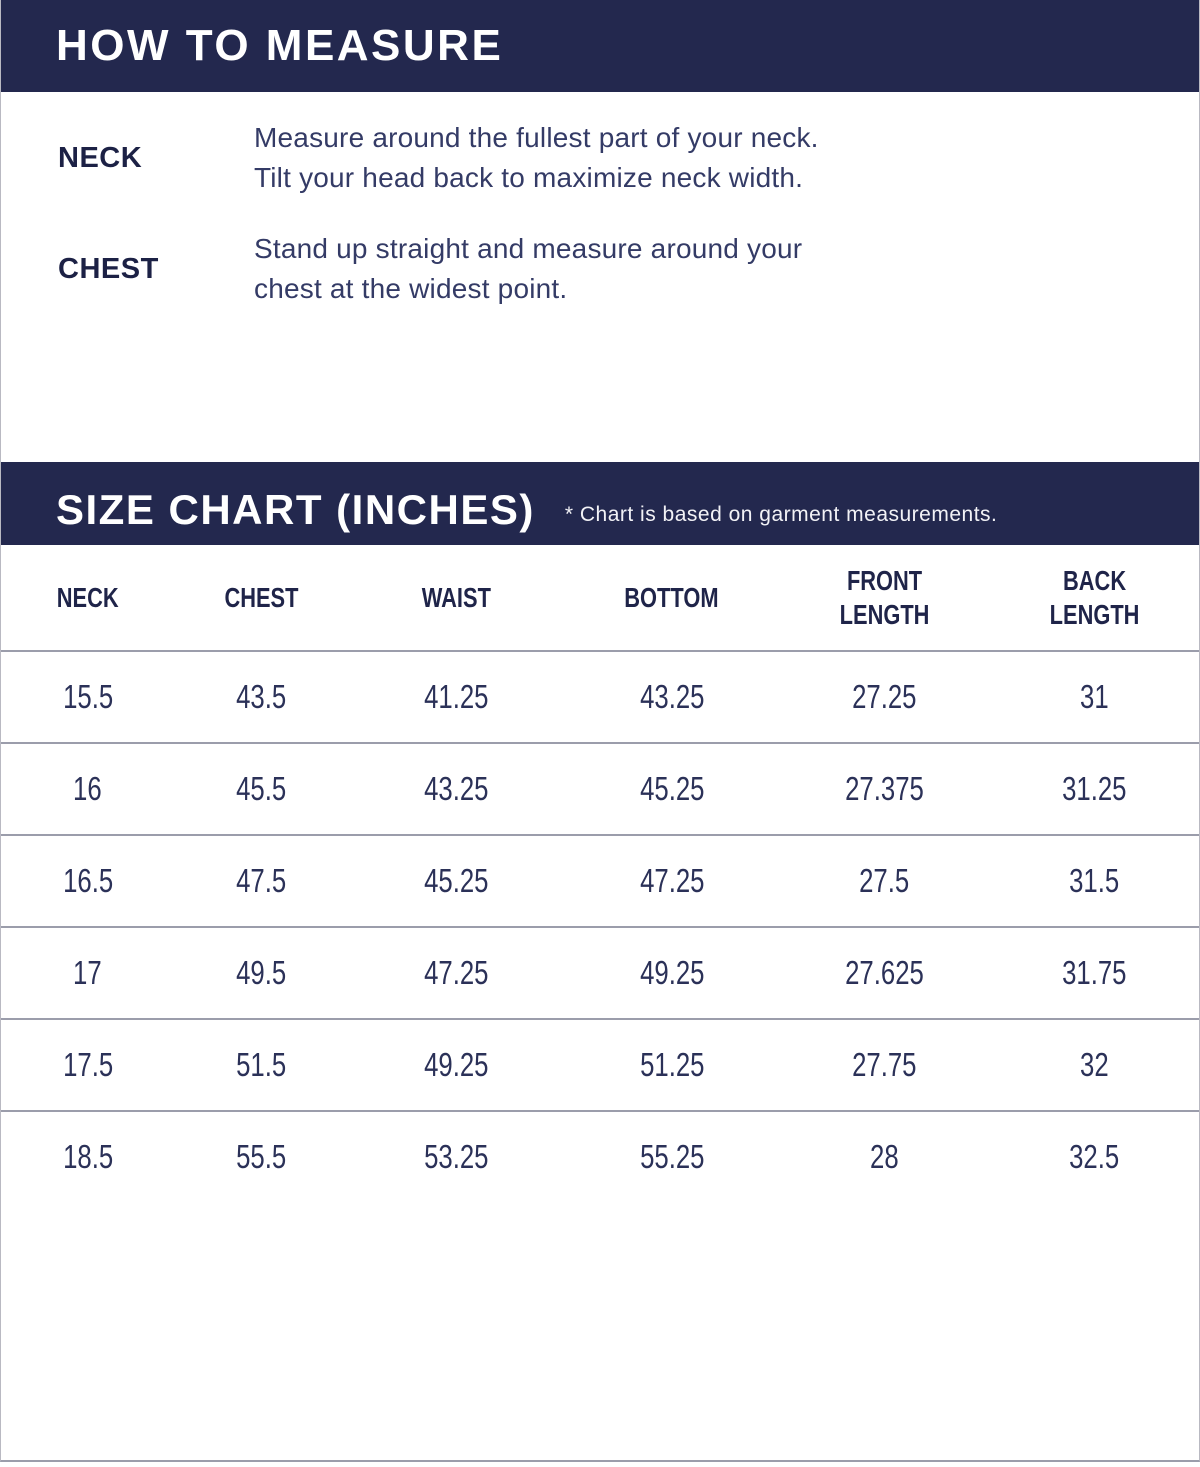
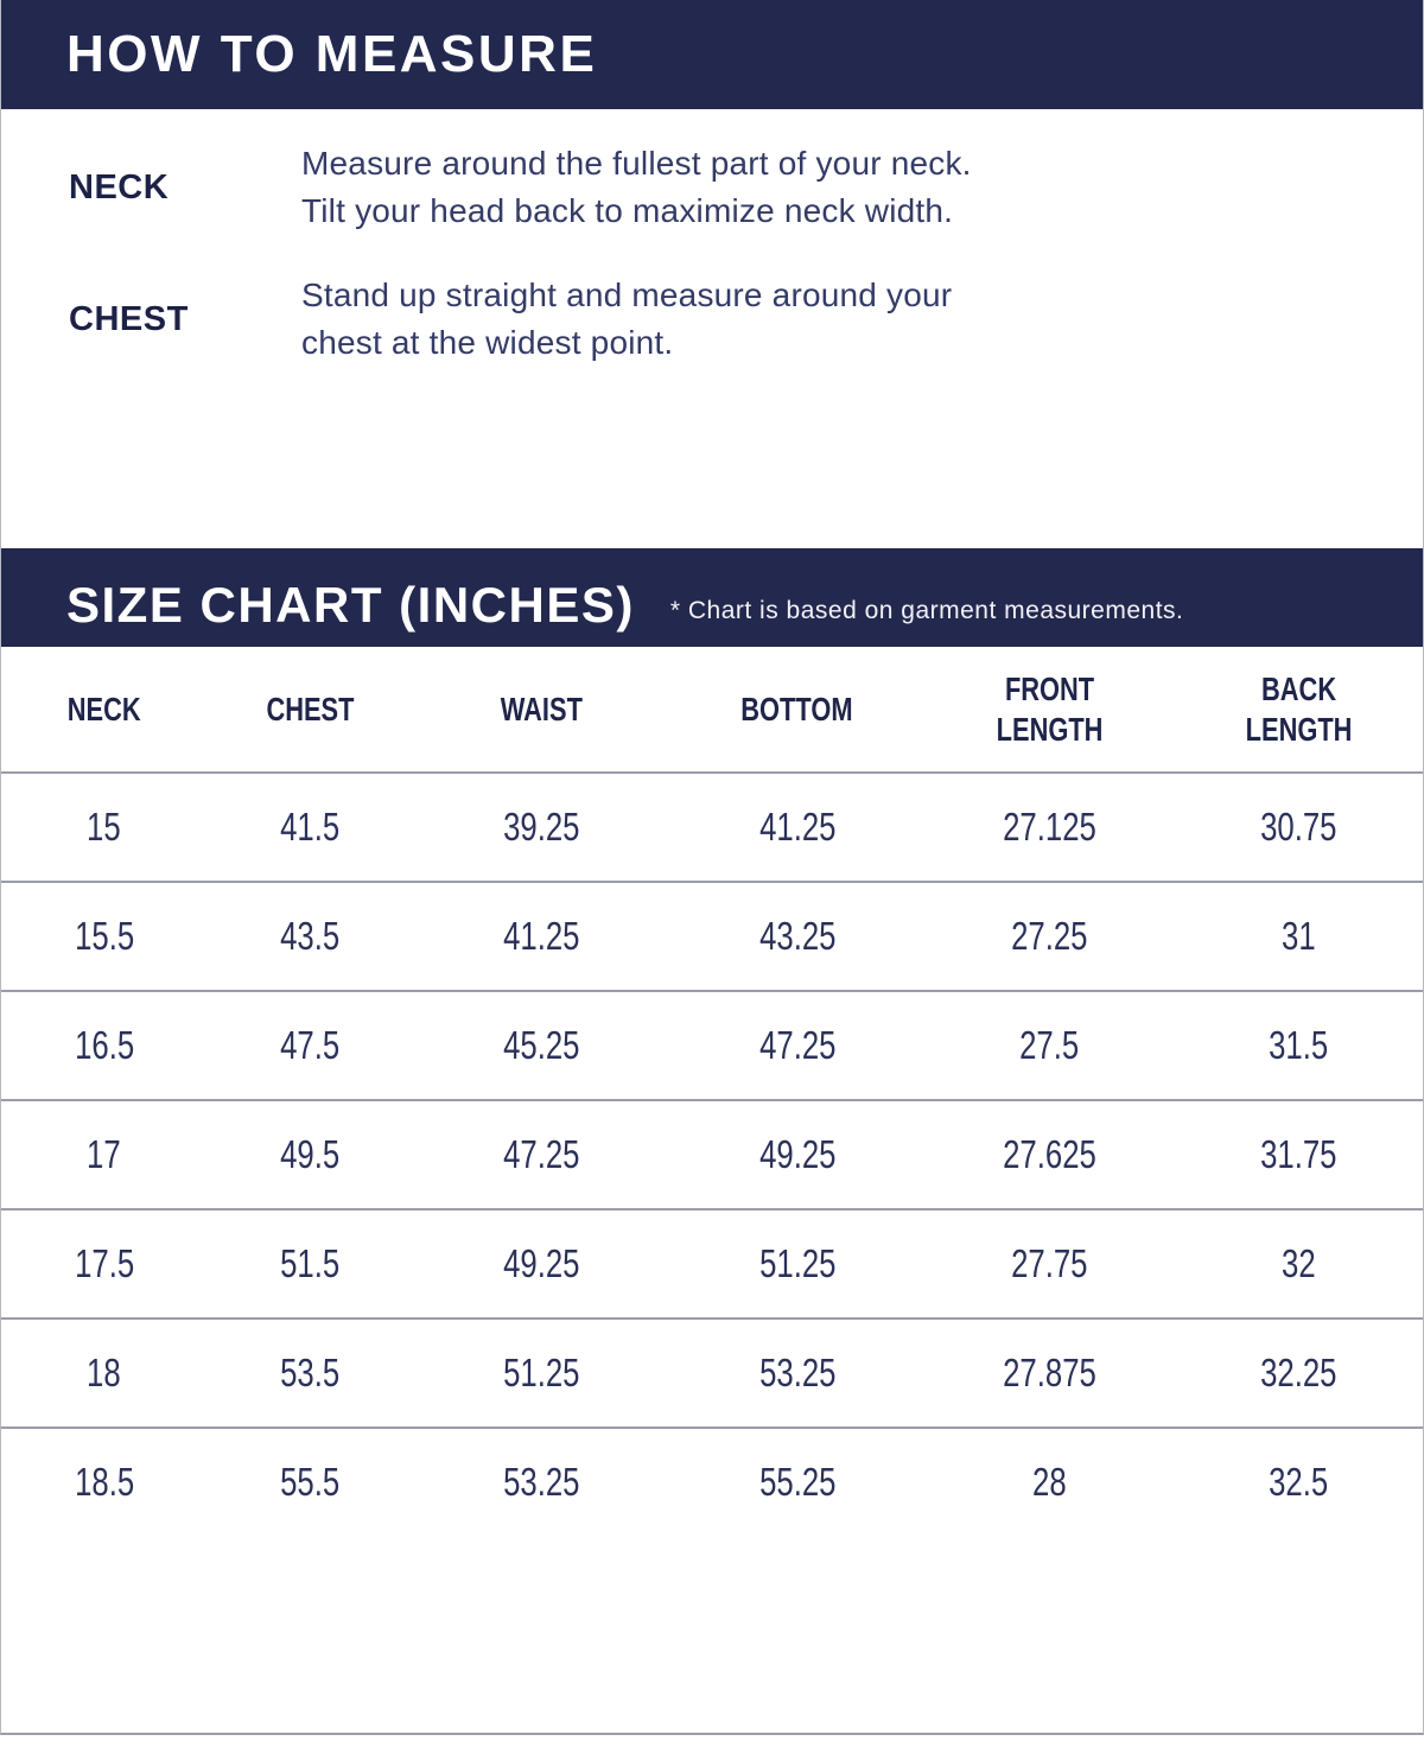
  HOW TO MEASURE
  NECK
  Measure around the fullest part of your neck.
  Tilt your head back to maximize neck width.
  CHEST
  Stand up straight and measure around your
  chest at the widest point.
  SIZE CHART (INCHES)
  * Chart is based on garment measurements.
  NECK	CHEST	WAIST	BOTTOM	FRONT LENGTH	BACK LENGTH
+ 15	41.5	39.25	41.25	27.125	30.75
  15.5	43.5	41.25	43.25	27.25	31
- 16	45.5	43.25	45.25	27.375	31.25
  16.5	47.5	45.25	47.25	27.5	31.5
  17	49.5	47.25	49.25	27.625	31.75
  17.5	51.5	49.25	51.25	27.75	32
+ 18	53.5	51.25	53.25	27.875	32.25
  18.5	55.5	53.25	55.25	28	32.5
